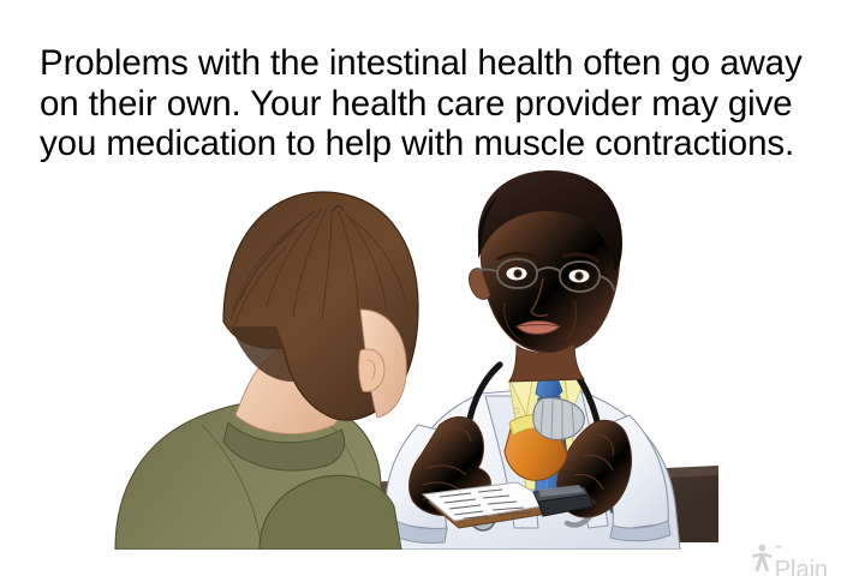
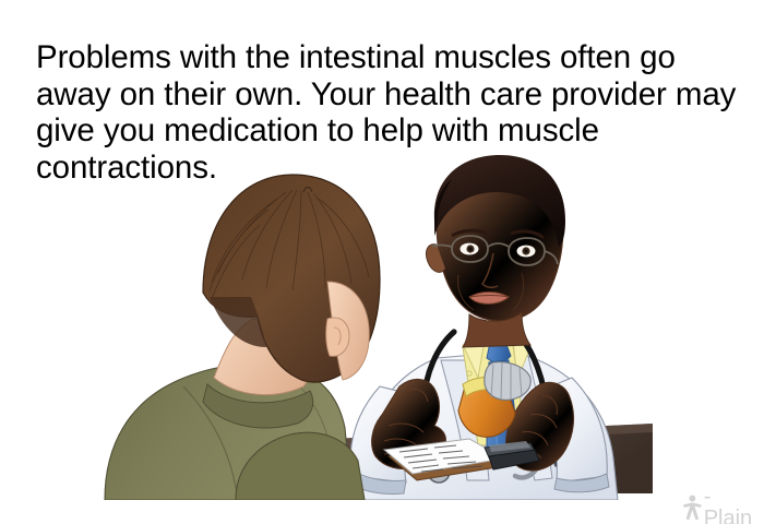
- Problems with the intestinal health often go away on their own. Your health care provider may give you medication to help with muscle contractions.
+ Problems with the intestinal muscles often go away on their own. Your health care provider may give you medication to help with muscle contractions.
  -Plain
